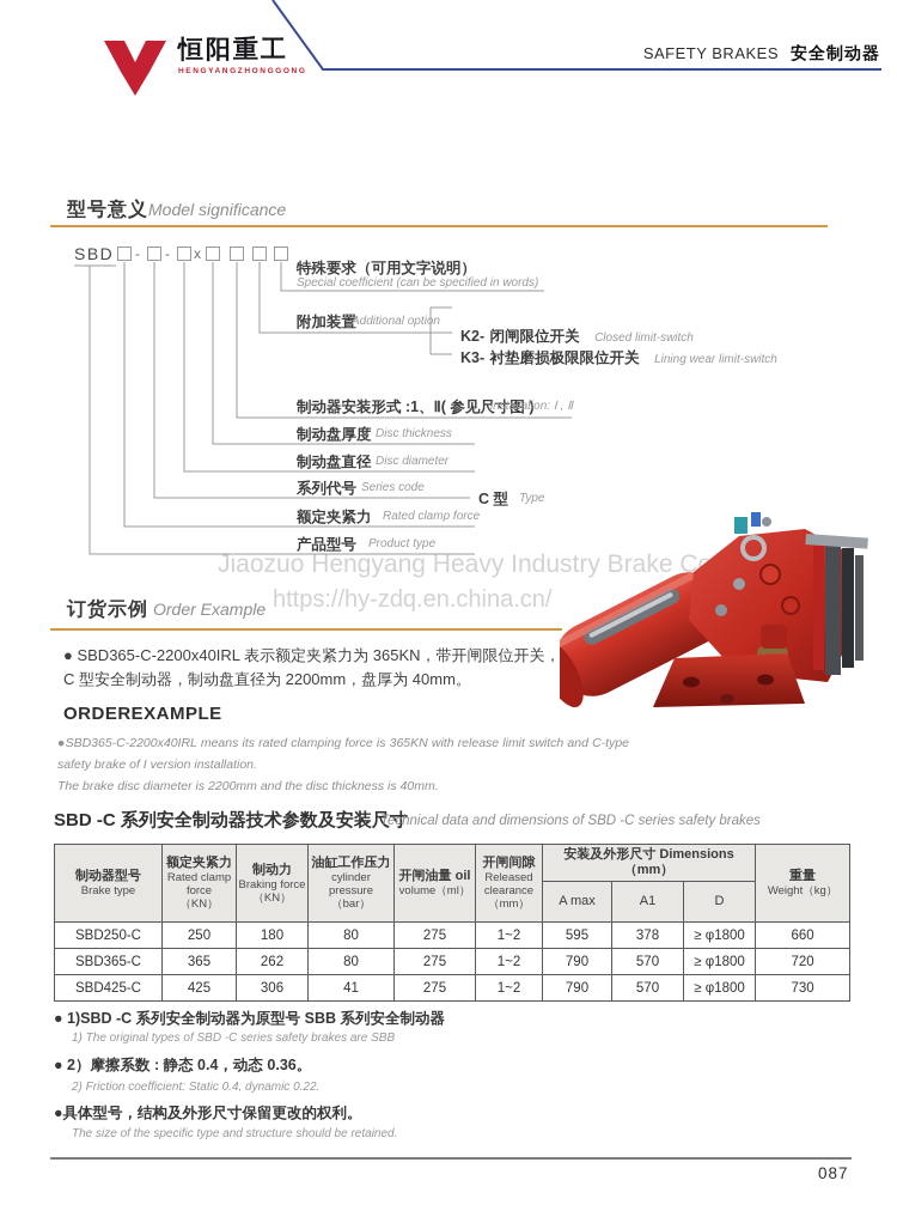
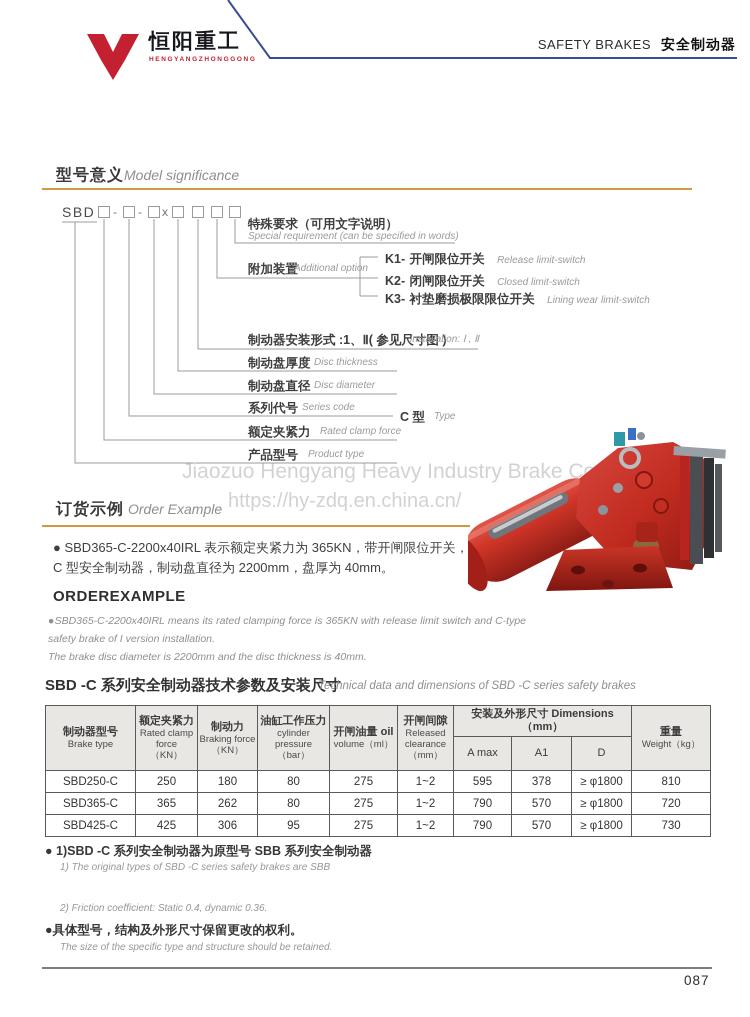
  恒阳重工
  SAFETY BRAKES
  安全制动器
  型号意义
  Model significance
  SBD
  -
  -
  x
  特殊要求（可用文字说明）
- Special coefficient (can be specified in words)
+ Special requirement (can be specified in words)
  附加装置
  Additional option
+ K1- 开闸限位开关 Release limit-switch
  K2- 闭闸限位开关 Closed limit-switch
  K3- 衬垫磨损极限限位开关 Lining wear limit-switch
  制动器安装形式 :1、Ⅱ( 参见尺寸图 )
  installation: Ⅰ , Ⅱ
  制动盘厚度
  Disc thickness
  制动盘直径
  Disc diameter
  系列代号
  Series code
  C 型
  Type
  额定夹紧力
  Rated clamp force
  产品型号
  Product type
  Jiaozuo Hengyang Heavy Industry Brake C
  https://hy-zdq.en.china.cn/
  订货示例
  Order Example
  ● SBD365-C-2200x40IRL 表示额定夹紧力为 365KN，带开闸限位开关， C 型安全制动器，制动盘直径为 2200mm，盘厚为 40mm。
  ORDEREXAMPLE
  ●SBD365-C-2200x40IRL means its rated clamping force is 365KN with release limit switch and C-type safety brake of I version installation.
  The brake disc diameter is 2200mm and the disc thickness is 40mm.
  SBD -C 系列安全制动器技术参数及安装尺寸
  Technical data and dimensions of SBD -C series safety brakes
  制动器型号 Brake type	额定夹紧力 Rated clamp force （KN）	制动力 Braking force （KN）	油缸工作压力 cylinder pressure（bar）	开闸油量 oil volume（ml）	开闸间隙 Released clearance（mm）	安装及外形尺寸 Dimensions（mm）	重量 Weight（kg）
  A max	A1	D
- SBD250-C	250	180	80	275	1~2	595	378	≥ φ1800	660
+ SBD250-C	250	180	80	275	1~2	595	378	≥ φ1800	810
  SBD365-C	365	262	80	275	1~2	790	570	≥ φ1800	720
- SBD425-C	425	306	41	275	1~2	790	570	≥ φ1800	730
+ SBD425-C	425	306	95	275	1~2	790	570	≥ φ1800	730
  ● 1)SBD -C 系列安全制动器为原型号 SBB 系列安全制动器
  1) The original types of SBD -C series safety brakes are SBB
- ● 2）摩擦系数 : 静态 0.4，动态 0.36。
- 2) Friction coefficient: Static 0.4, dynamic 0.22.
+ 2) Friction coefficient: Static 0.4, dynamic 0.36.
  ●具体型号，结构及外形尺寸保留更改的权利。
  The size of the specific type and structure should be retained.
  087
